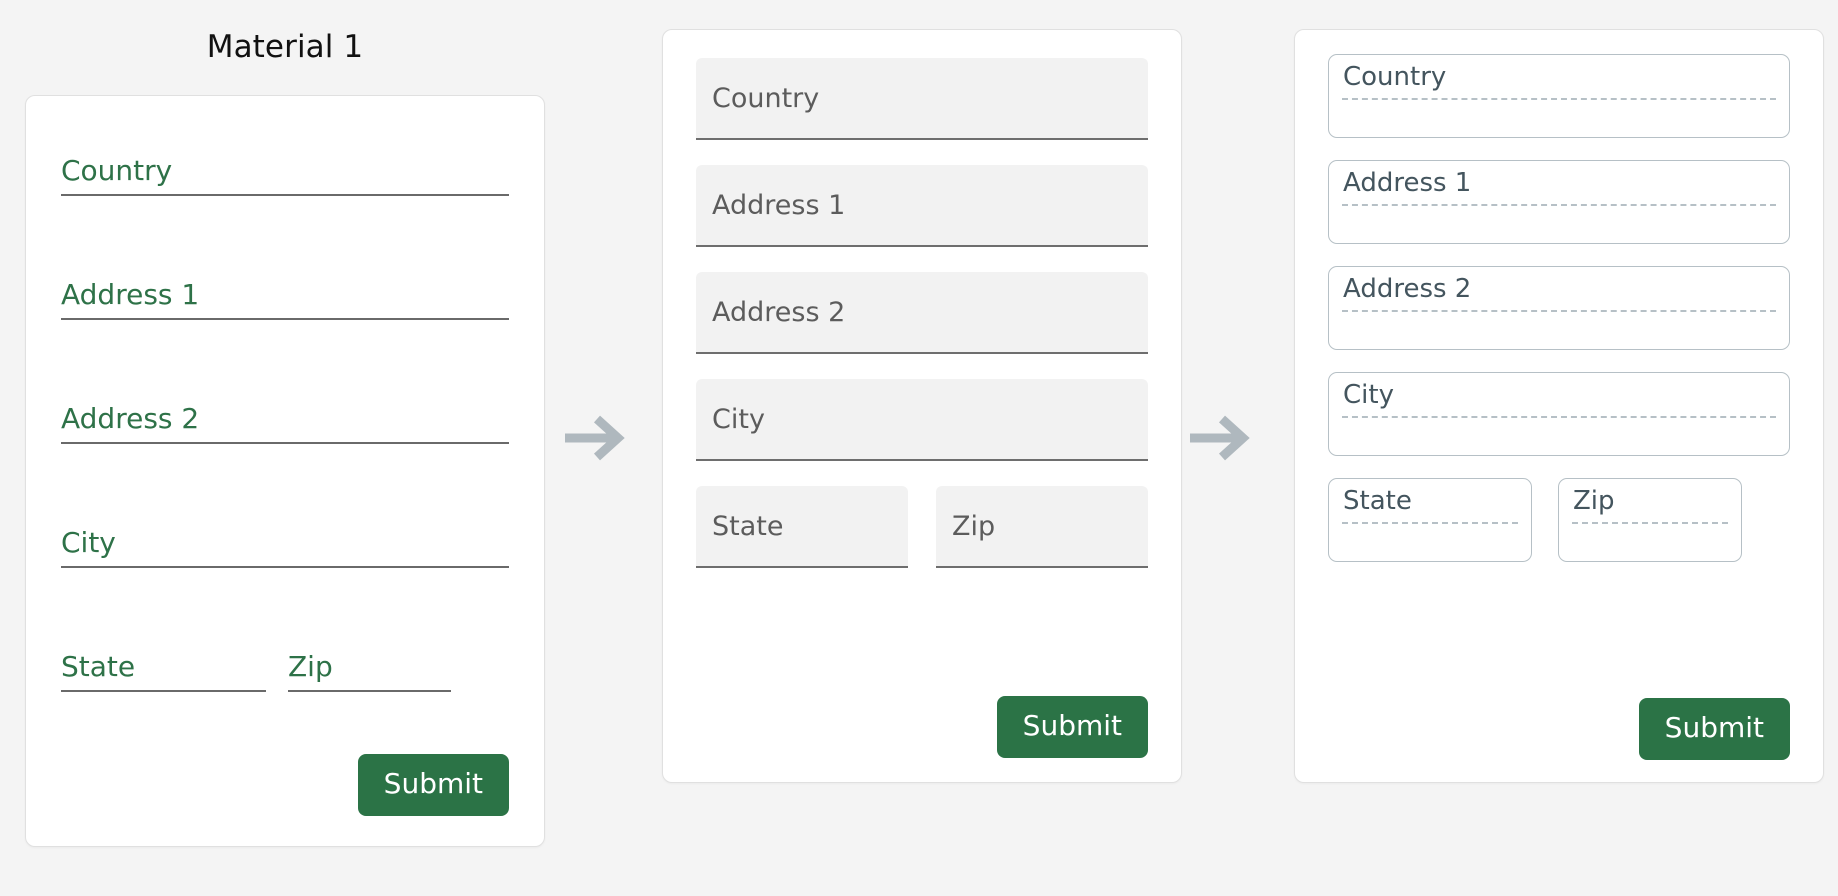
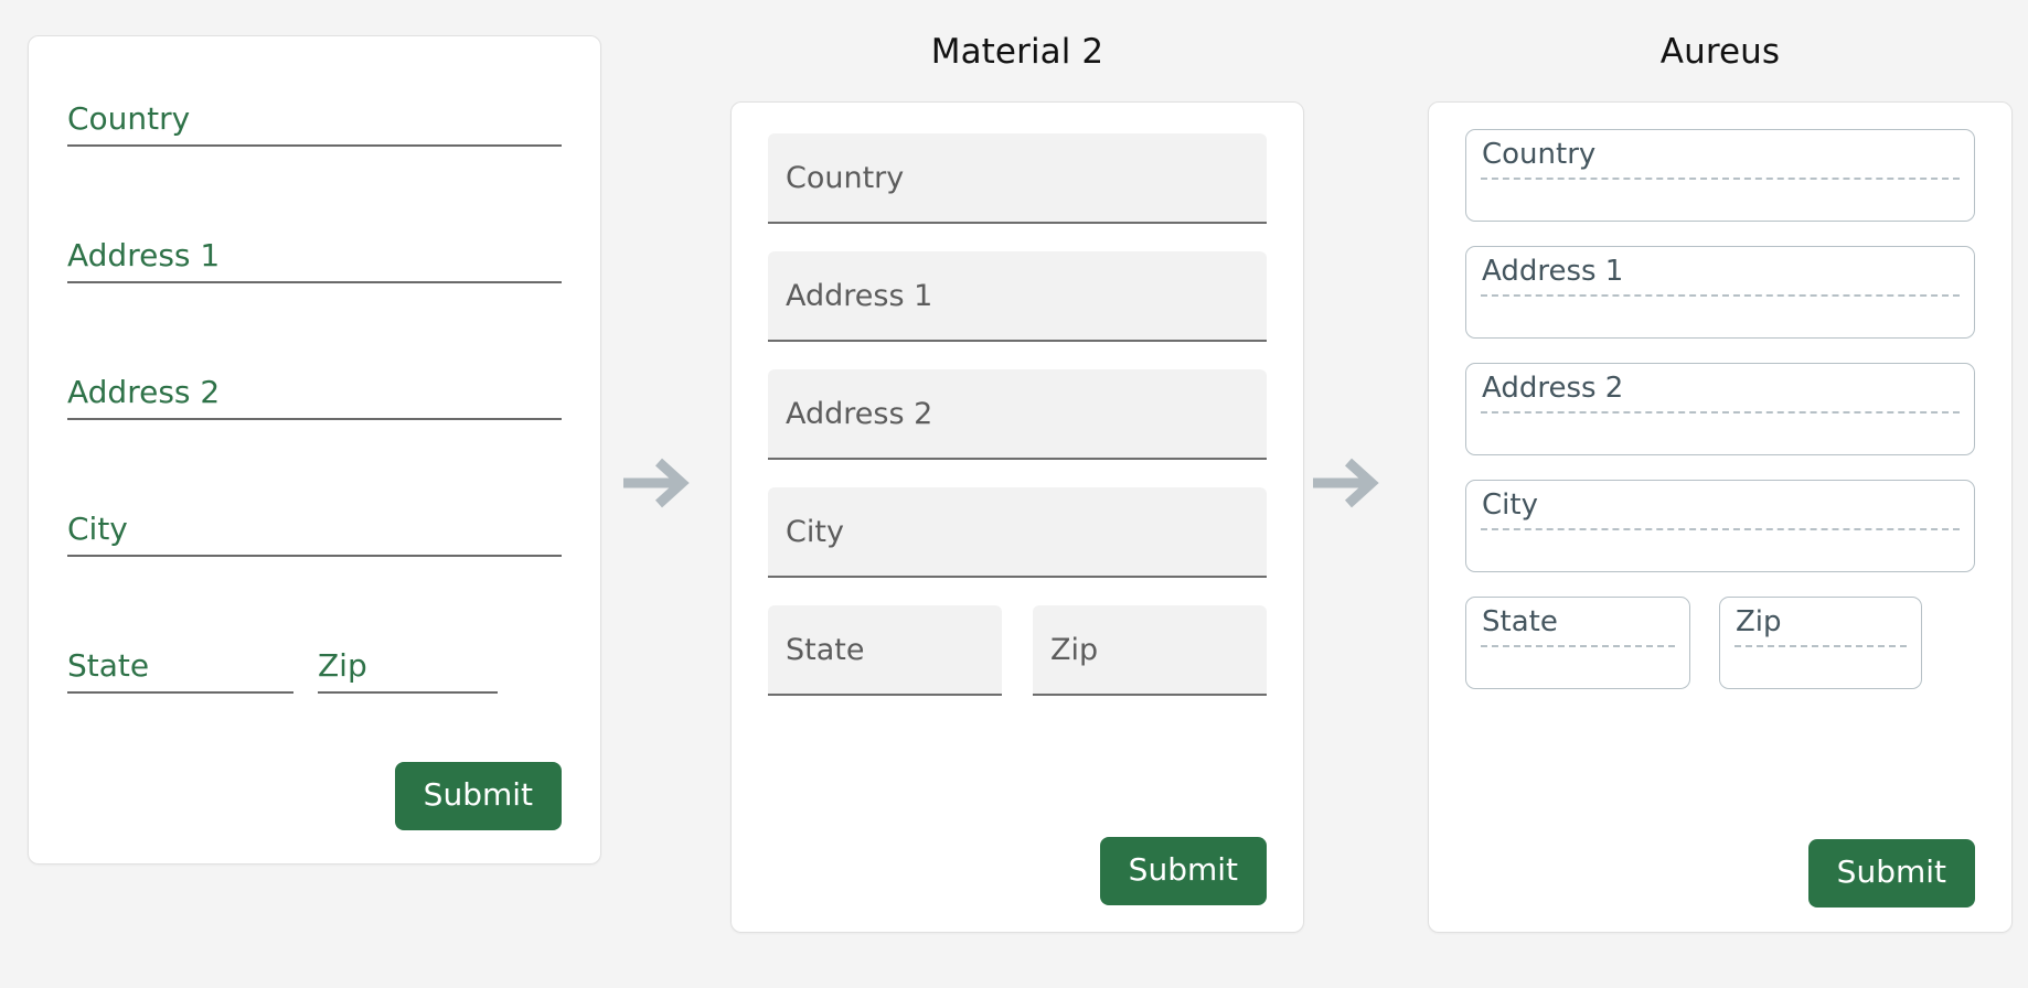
- Material 1
  Country
  Address 1
  Address 2
  City
  State
  Zip
  Submit
+ Material 2
  Country
  Address 1
  Address 2
  City
  State
  Zip
  Submit
+ Aureus
  Country
  Address 1
  Address 2
  City
  State
  Zip
  Submit
